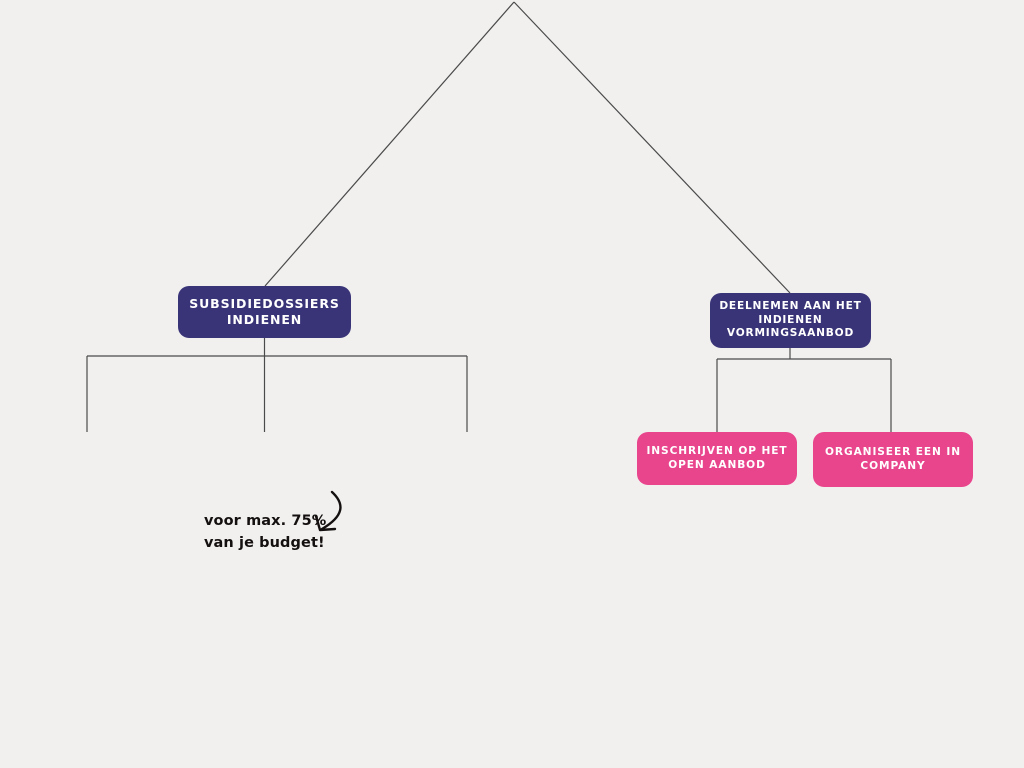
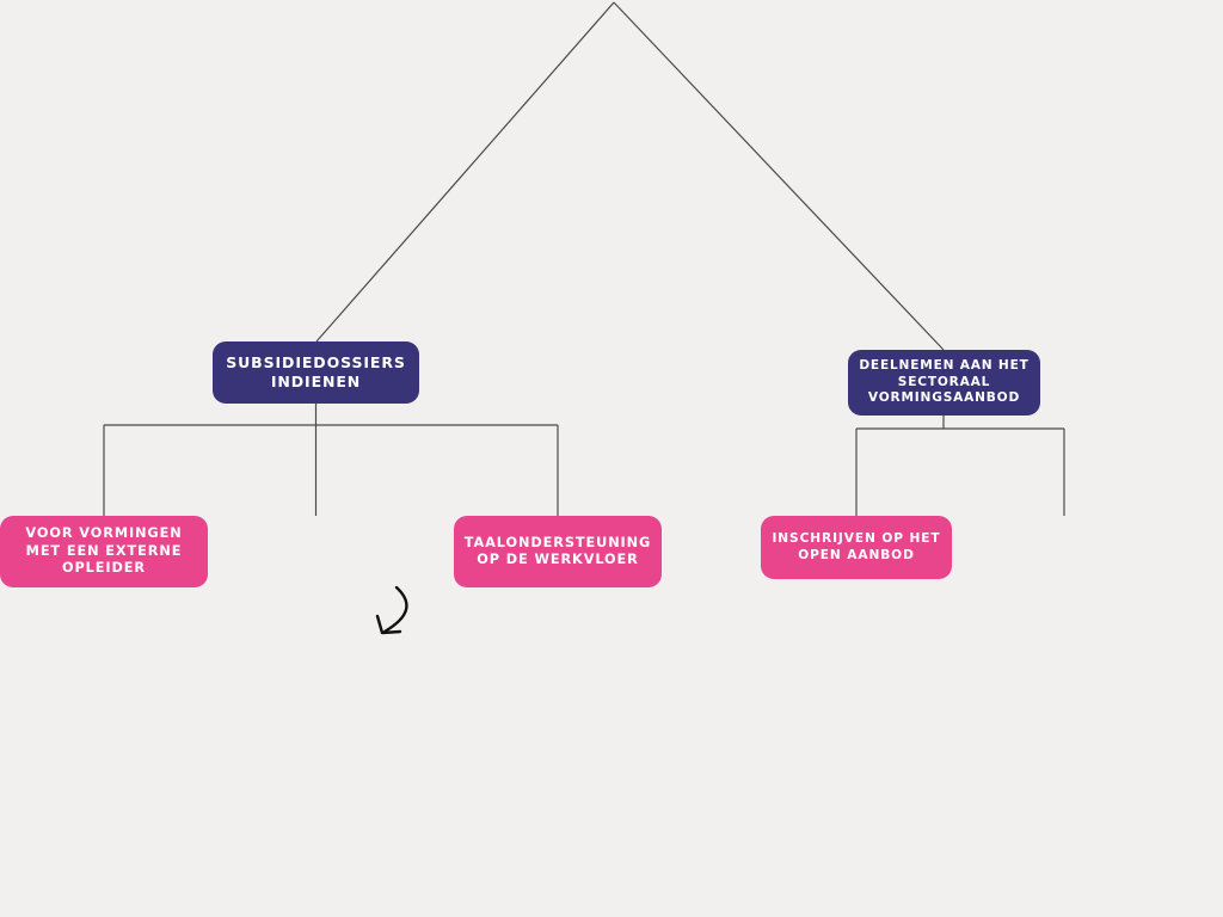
  SUBSIDIEDOSSIERS INDIENEN
- DEELNEMEN AAN HET INDIENEN VORMINGSAANBOD
+ DEELNEMEN AAN HET SECTORAAL VORMINGSAANBOD
+ VOOR VORMINGEN MET EEN EXTERNE OPLEIDER
+ TAALONDERSTEUNING OP DE WERKVLOER
  INSCHRIJVEN OP HET OPEN AANBOD
- ORGANISEER EEN IN COMPANY
- voor max. 75%
- van je budget!
